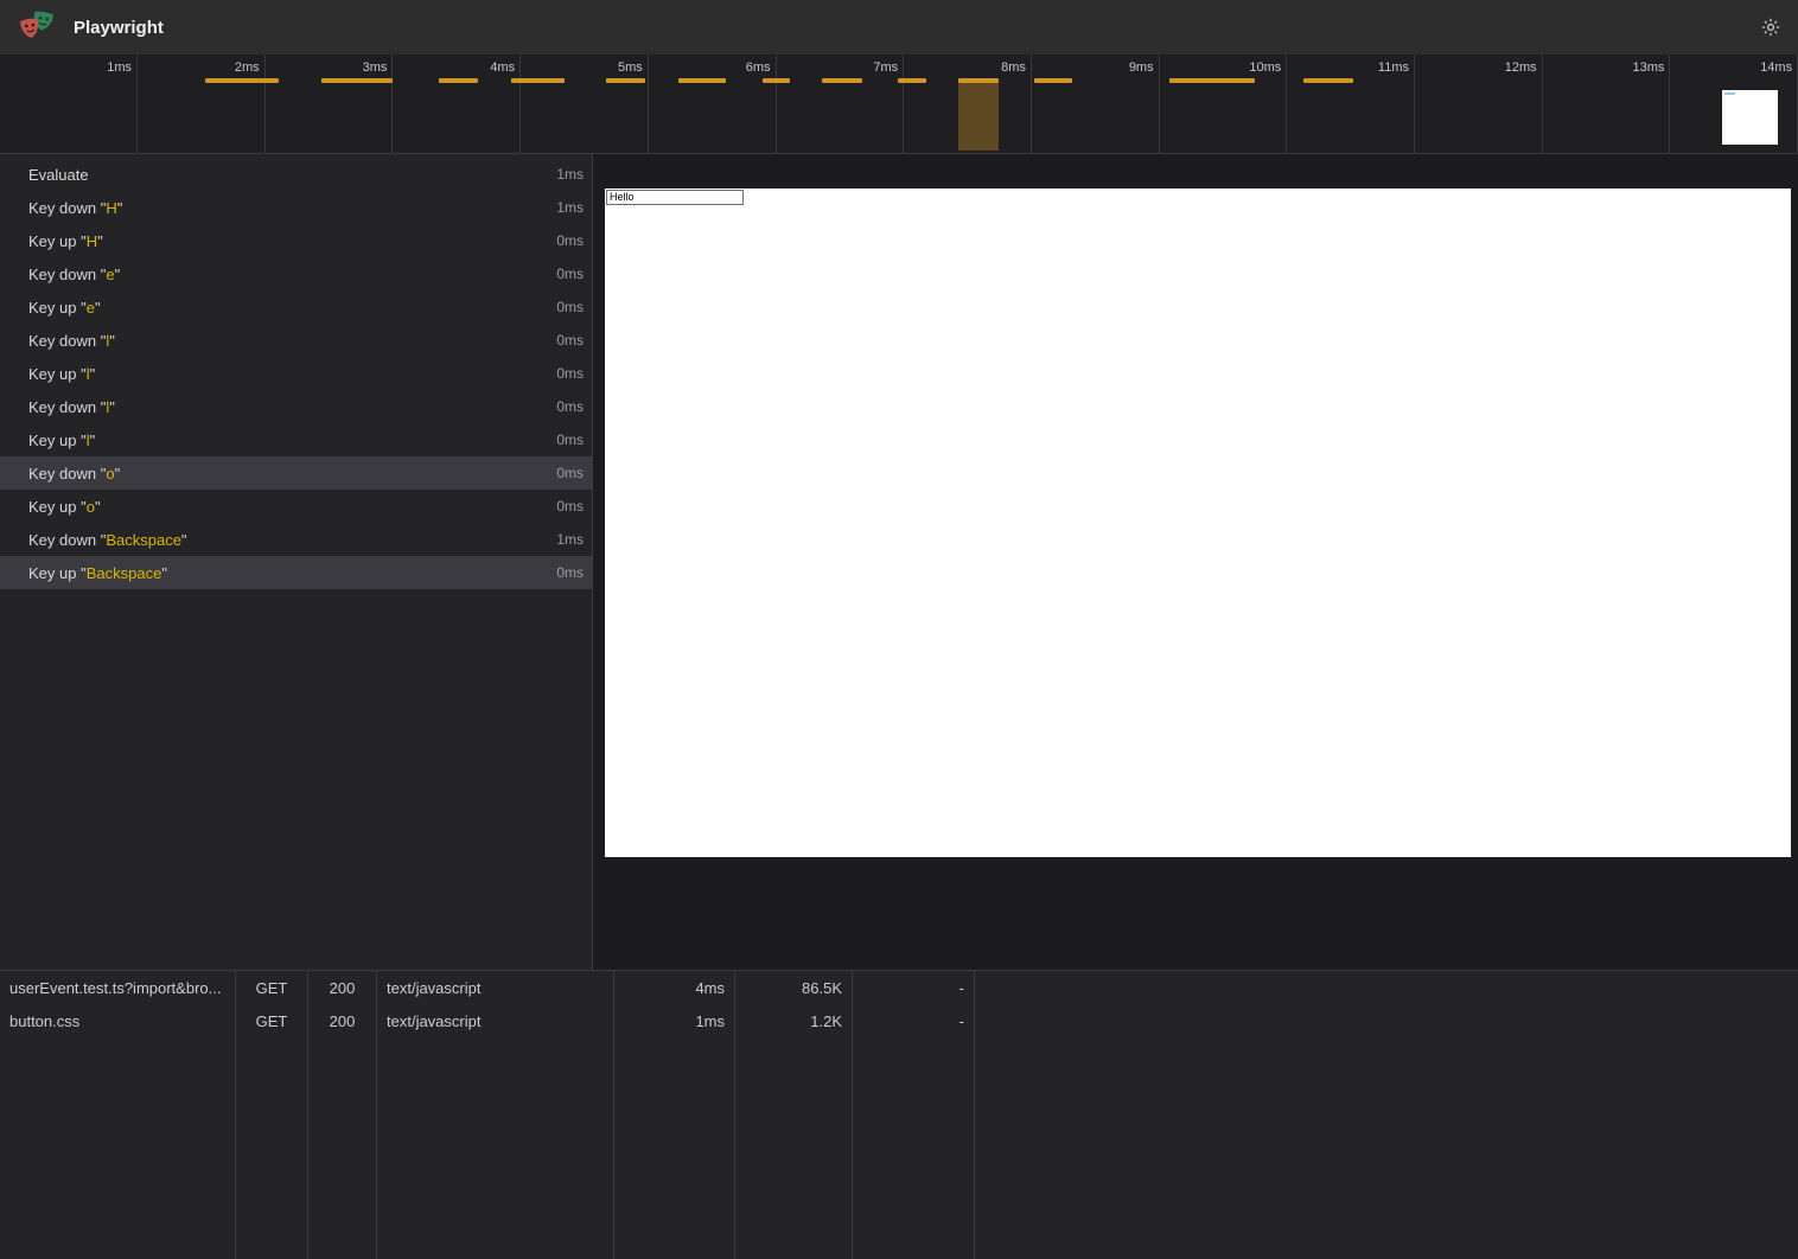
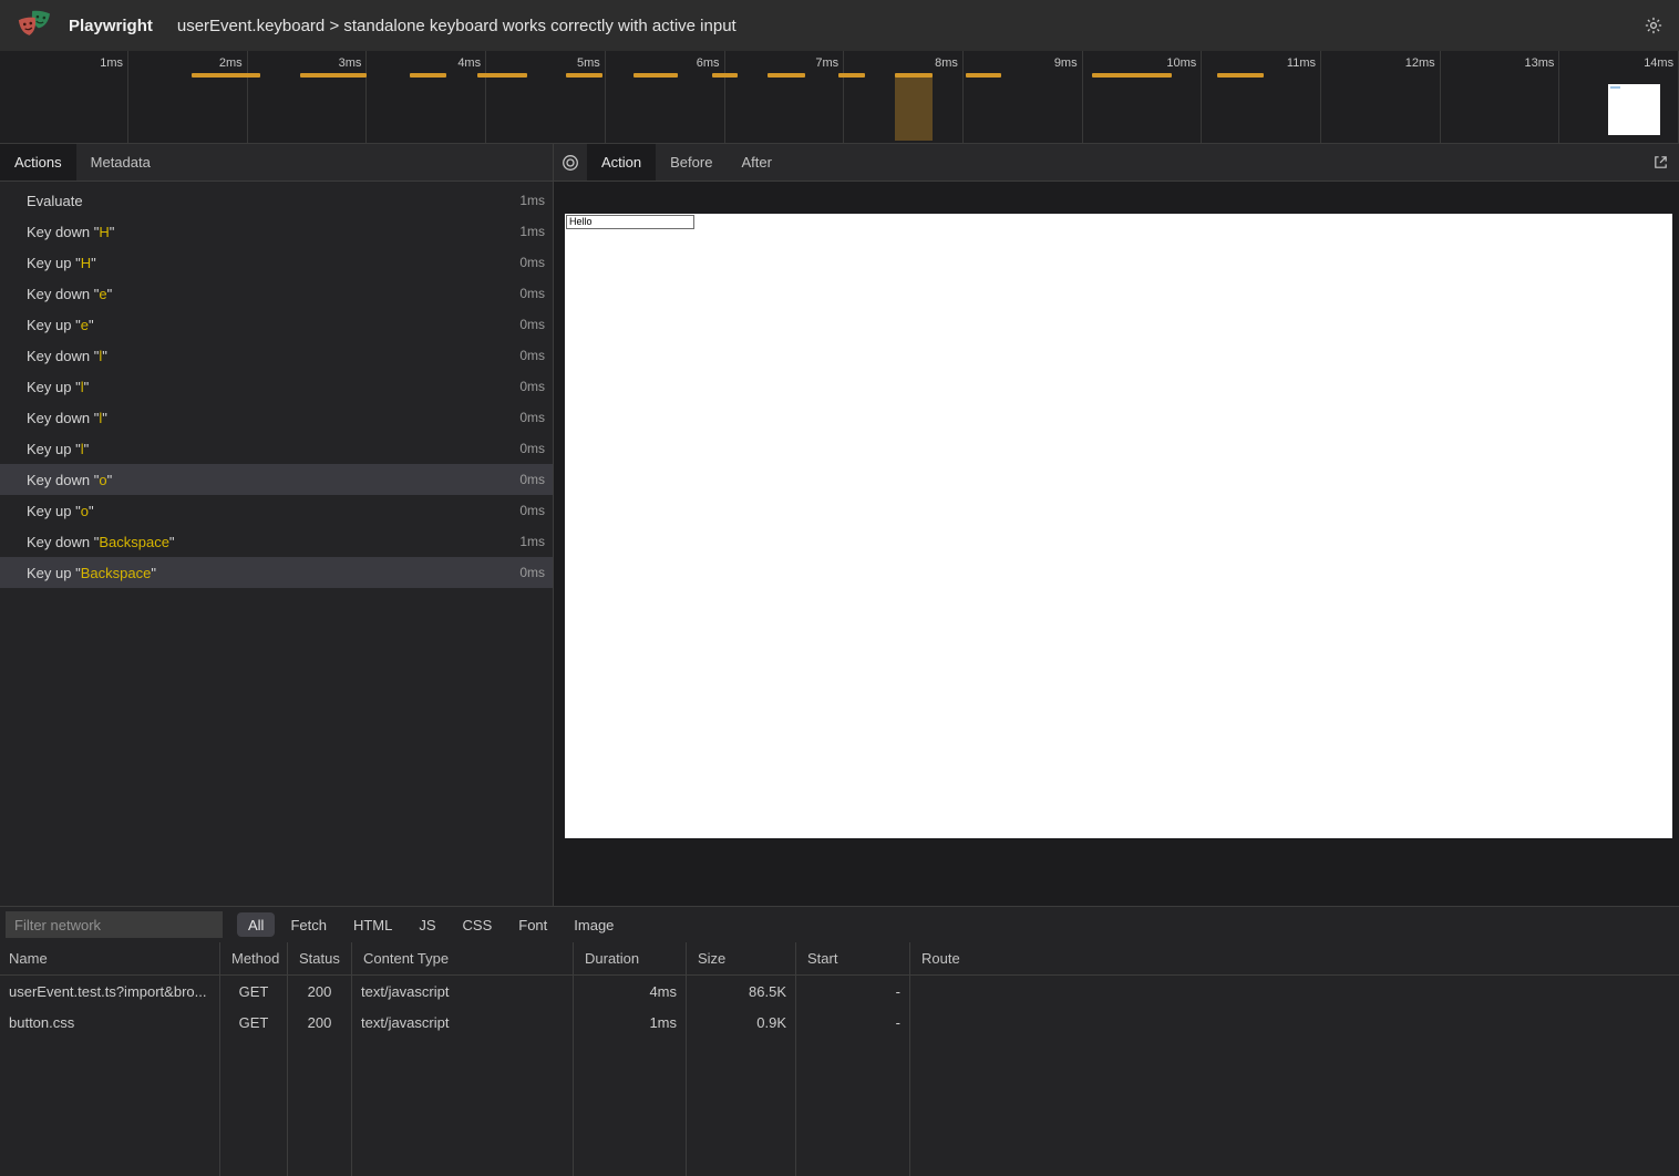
  Playwright
+ userEvent.keyboard > standalone keyboard works correctly with active input
  1ms
  2ms
  3ms
  4ms
  5ms
  6ms
  7ms
  8ms
  9ms
  10ms
  11ms
  12ms
  13ms
  14ms
+ Actions
+ Metadata
  Evaluate
  1ms
  Key down "H"
  1ms
  Key up "H"
  0ms
  Key down "e"
  0ms
  Key up "e"
  0ms
  Key down "l"
  0ms
  Key up "l"
  0ms
  Key down "l"
  0ms
  Key up "l"
  0ms
  Key down "o"
  0ms
  Key up "o"
  0ms
  Key down "Backspace"
  1ms
  Key up "Backspace"
  0ms
+ Action
+ Before
+ After
  Hello
+ Filter network
+ All
+ Fetch
+ HTML
+ JS
+ CSS
+ Font
+ Image
+ Name
+ Method
+ Status
+ Content Type
+ Duration
+ Size
+ Start
+ Route
  userEvent.test.ts?import&bro...
  GET
  200
  text/javascript
  4ms
  86.5K
  -
  button.css
  GET
  200
  text/javascript
  1ms
- 1.2K
+ 0.9K
  -
